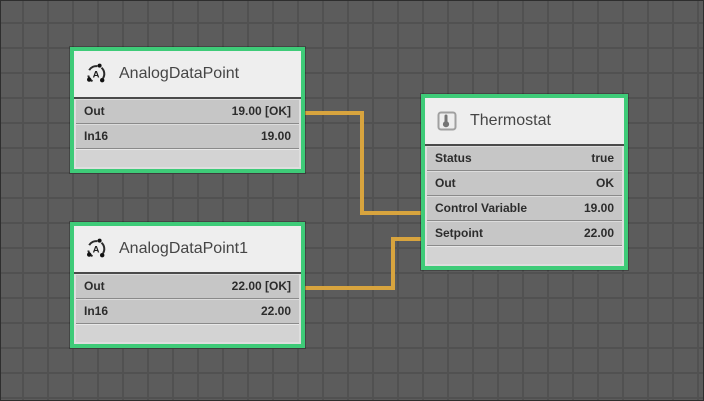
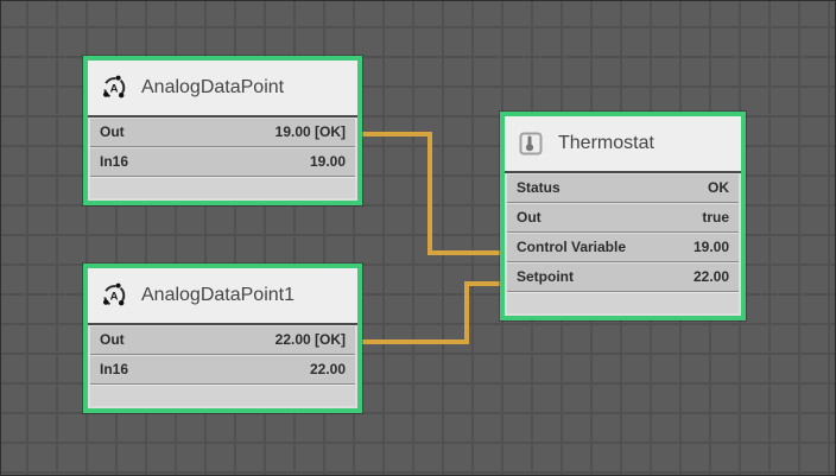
  A
  AnalogDataPoint
  Out
  19.00 [OK]
  In16
  19.00
  A
  AnalogDataPoint1
  Out
  22.00 [OK]
  In16
  22.00
  Thermostat
  Status
- true
+ OK
  Out
- OK
+ true
  Control Variable
  19.00
  Setpoint
  22.00
